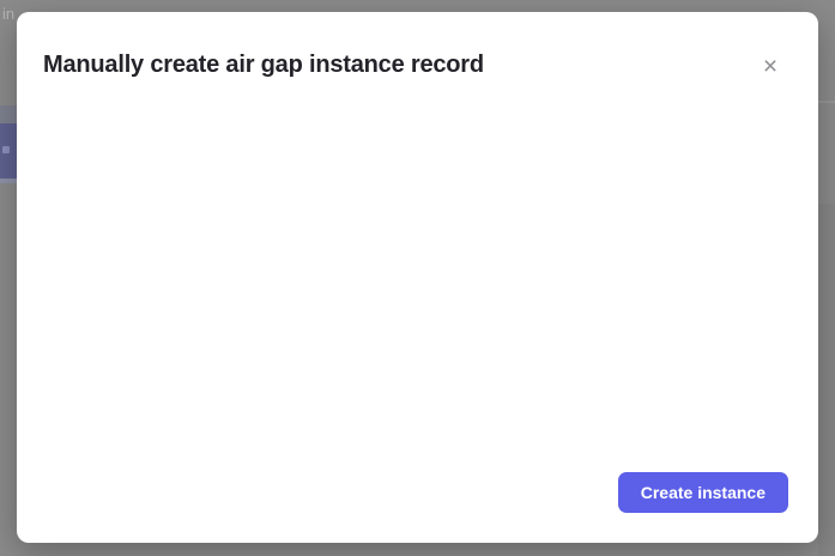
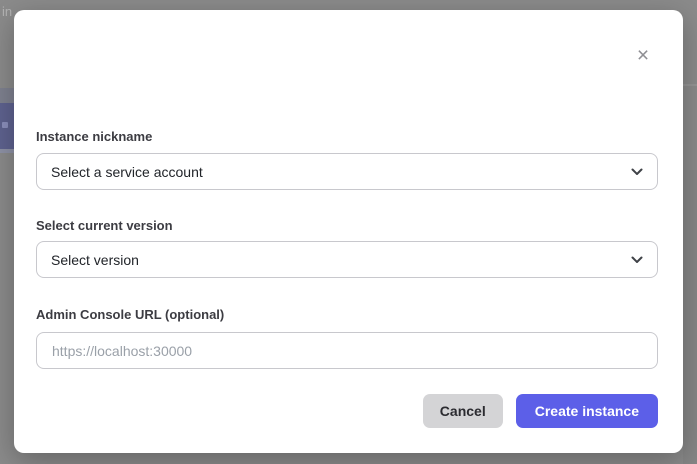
  in
- Manually create air gap instance record
  ×
+ Instance nickname
+ Select a service account
+ Select current version
+ Select version
+ Admin Console URL (optional)
+ https://localhost:30000
+ Cancel
  Create instance
